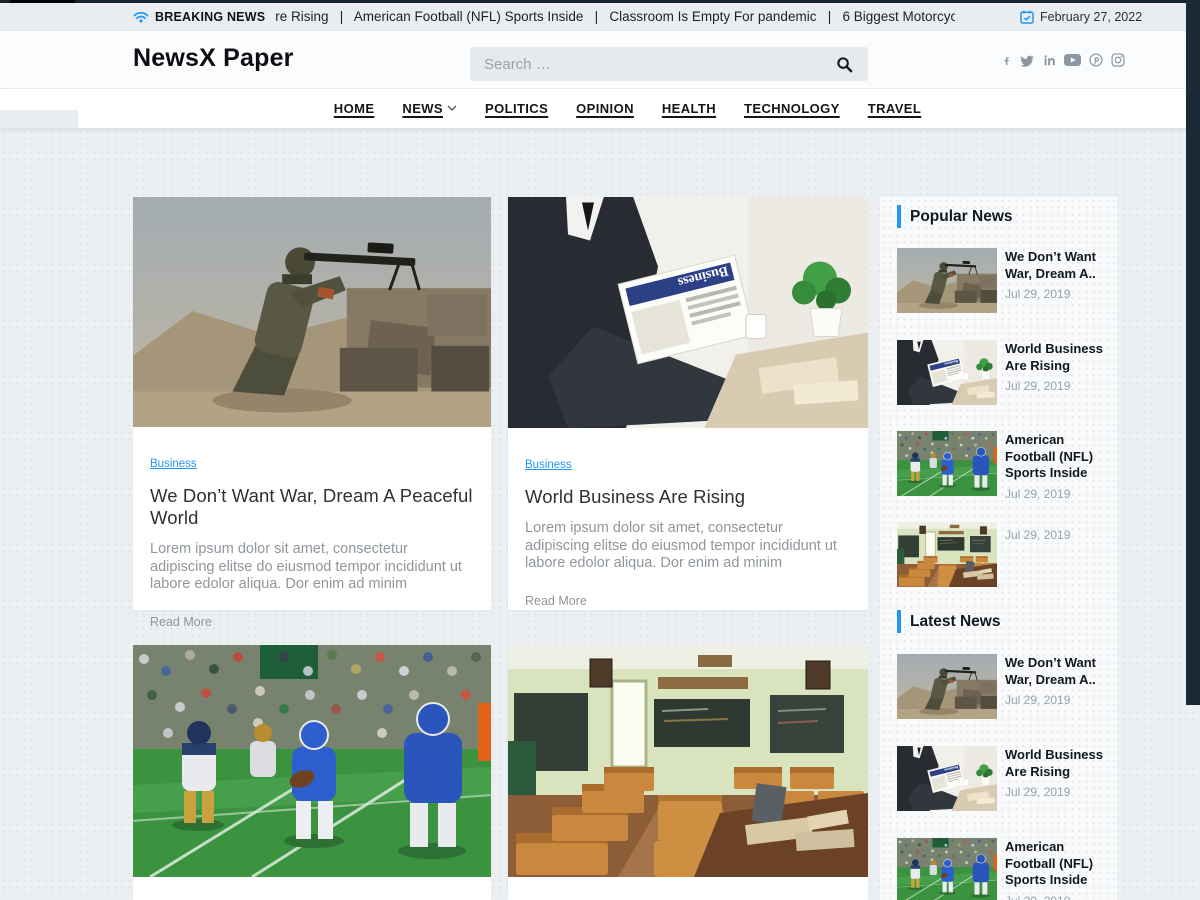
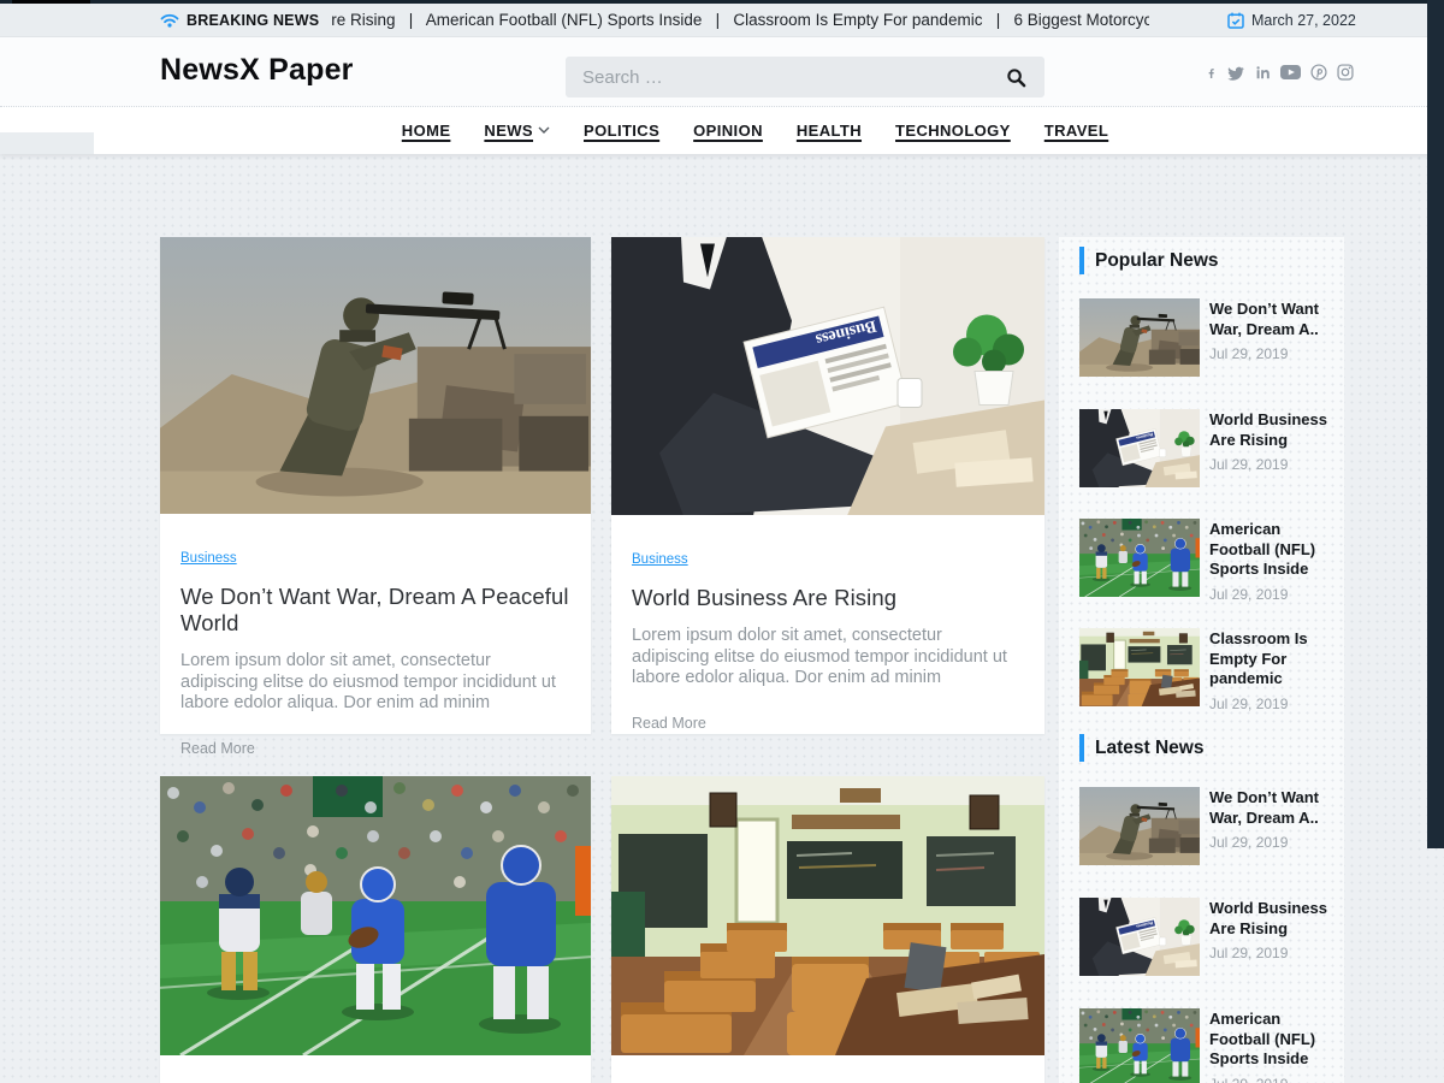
  BREAKING NEWS
  re Rising | American Football (NFL) Sports Inside | Classroom Is Empty For pandemic | 6 Biggest Motorcyc
- February 27, 2022
+ March 27, 2022
  NewsX Paper
  Search …
  HOME
  NEWS
  POLITICS
  OPINION
  HEALTH
  TECHNOLOGY
  TRAVEL
  Business
  We Don’t Want War, Dream A Peaceful World
  Lorem ipsum dolor sit amet, consectetur adipiscing elitse do eiusmod tempor incididunt ut labore edolor aliqua. Dor enim ad minim
  Read More
  Business
  World Business Are Rising
  Lorem ipsum dolor sit amet, consectetur adipiscing elitse do eiusmod tempor incididunt ut labore edolor aliqua. Dor enim ad minim
  Read More
  Popular News
  We Don’t Want War, Dream A..
  Jul 29, 2019
  World Business Are Rising
  Jul 29, 2019
  American Football (NFL) Sports Inside
  Jul 29, 2019
+ Classroom Is Empty For pandemic
  Jul 29, 2019
  Latest News
  We Don’t Want War, Dream A..
  Jul 29, 2019
  World Business Are Rising
  Jul 29, 2019
  American Football (NFL) Sports Inside
